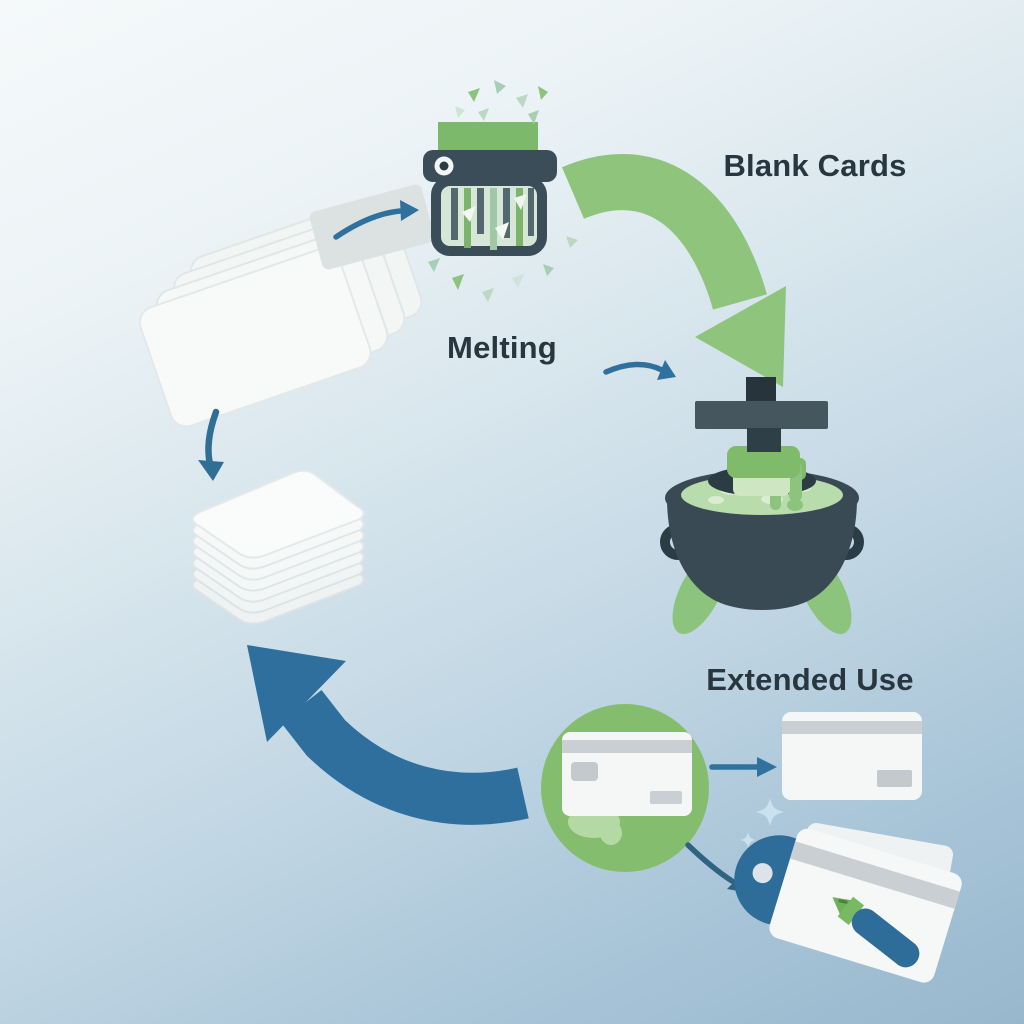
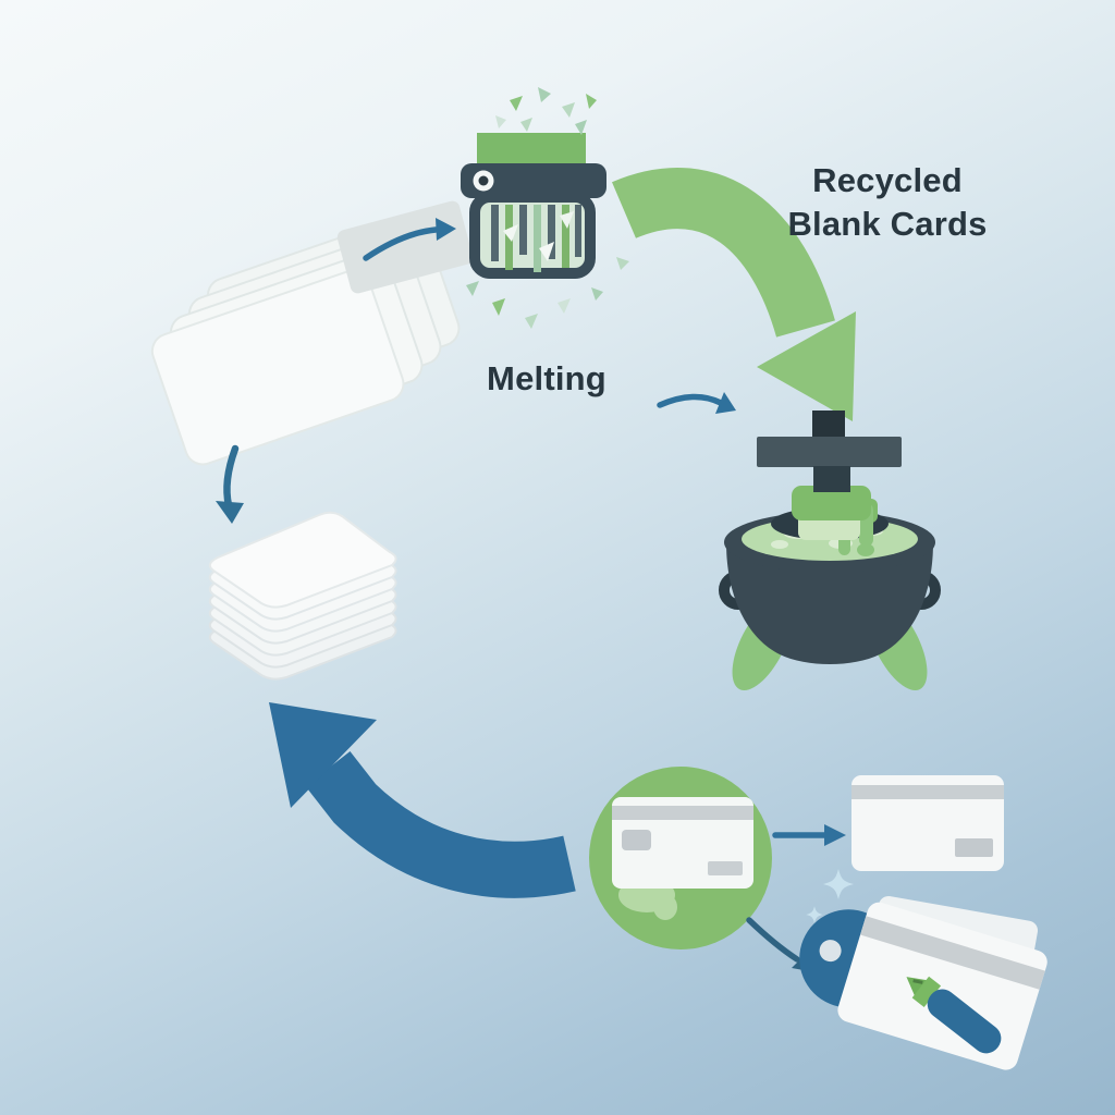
+ Recycled
  Blank Cards
  Melting
- Extended Use
